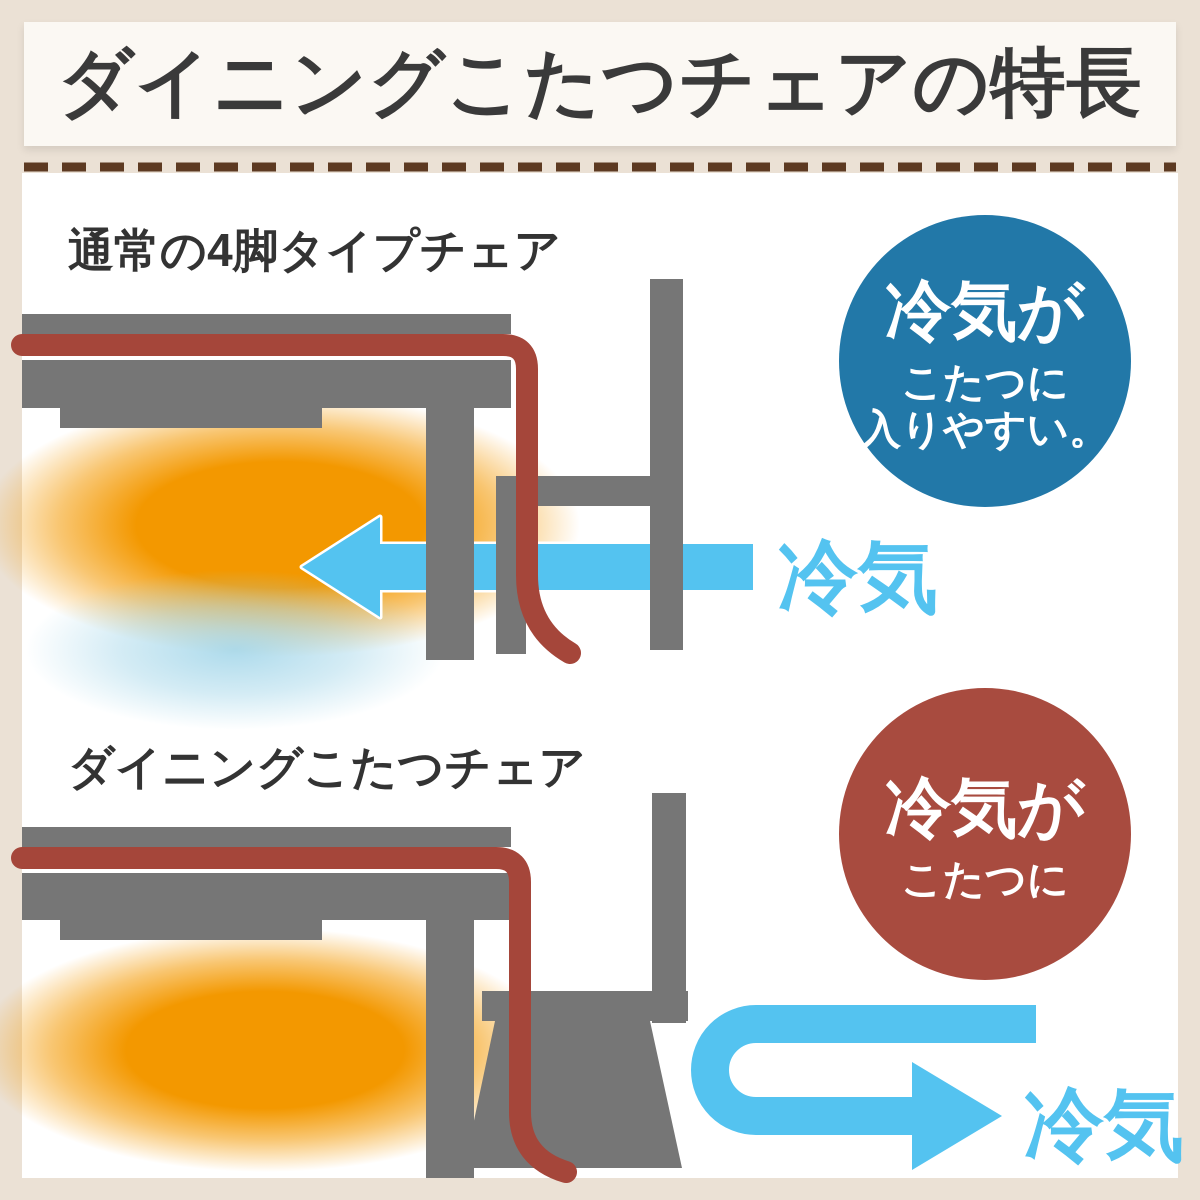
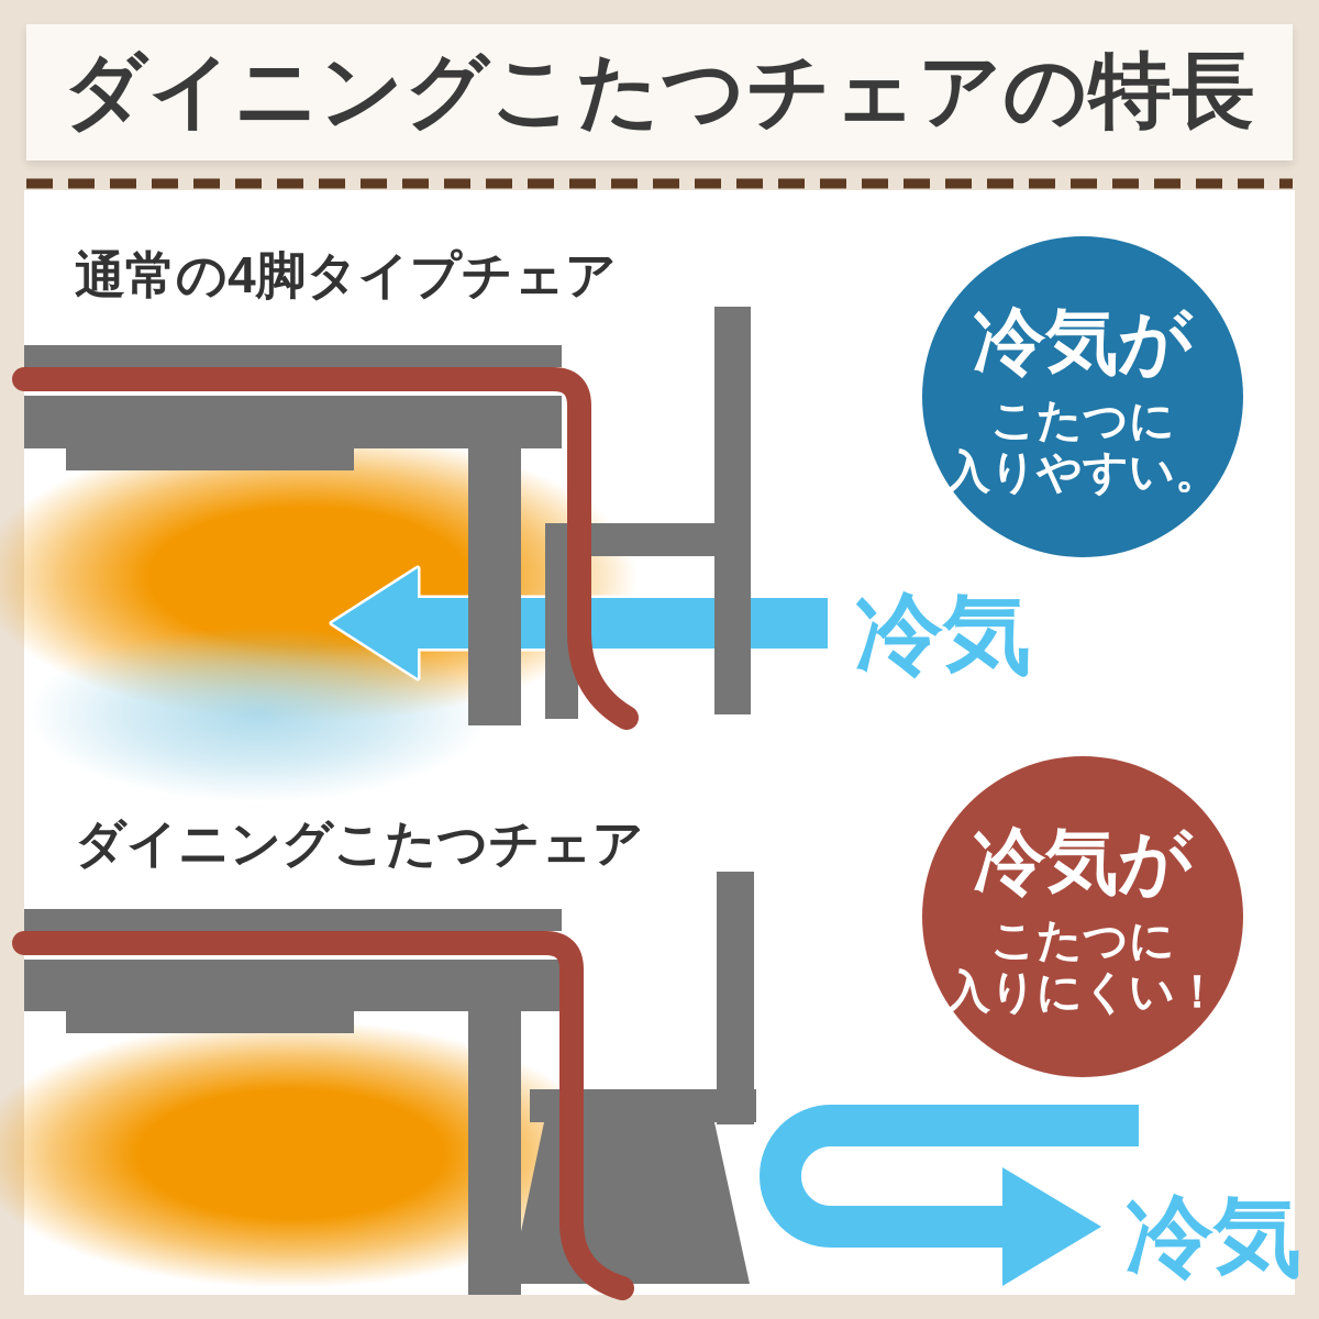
  ダイニングこたつチェアの特長
  通常の4脚タイプチェア
  ダイニングこたつチェア
  冷気が
  こたつに
  入りやすい。
  冷気が
  こたつに
+ 入りにくい！
  冷気
  冷気
